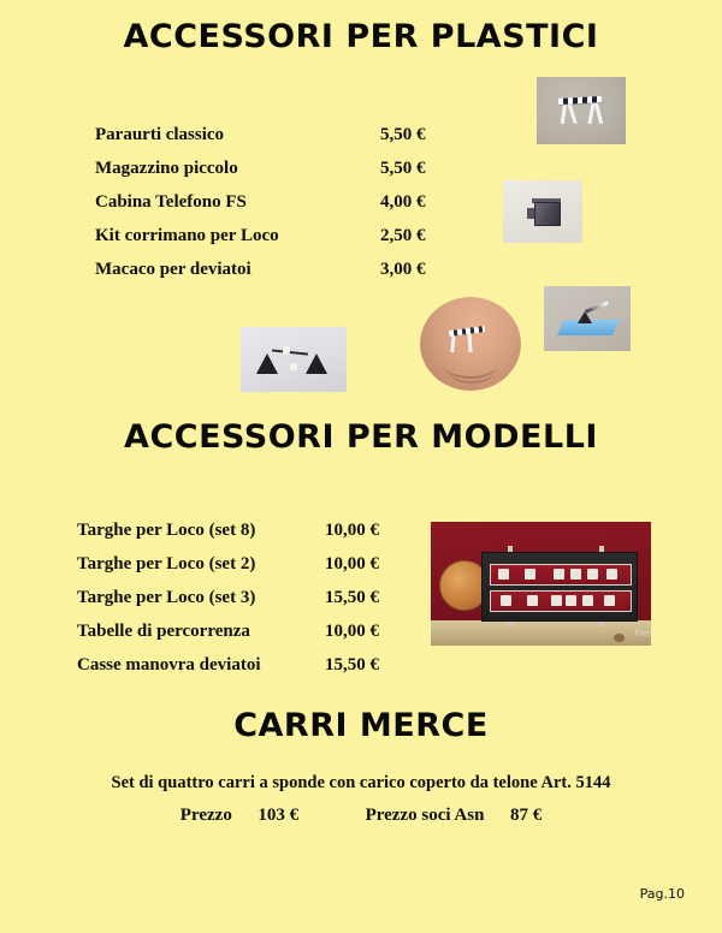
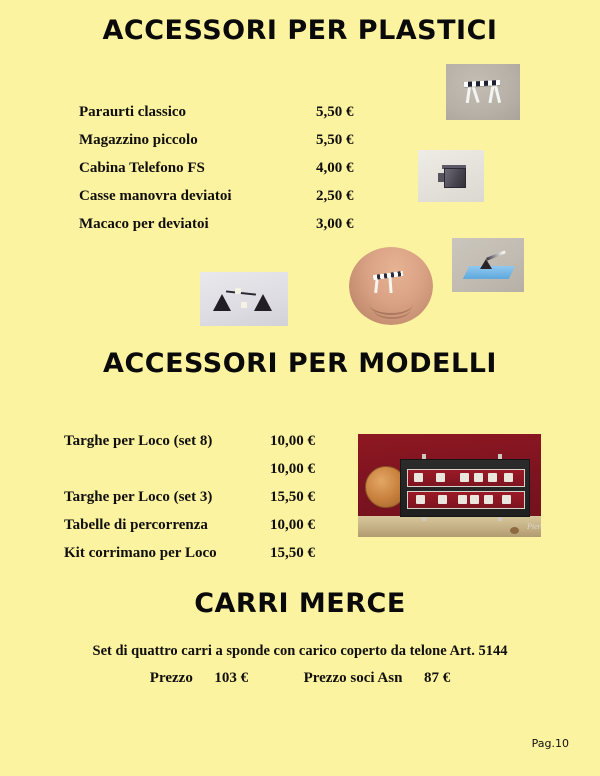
  ACCESSORI PER PLASTICI
  Paraurti classico
  5,50 €
  Magazzino piccolo
  5,50 €
  Cabina Telefono FS
  4,00 €
- Kit corrimano per Loco
+ Casse manovra deviatoi
  2,50 €
  Macaco per deviatoi
  3,00 €
  ACCESSORI PER MODELLI
  Targhe per Loco (set 8)
  10,00 €
- Targhe per Loco (set 2)
  10,00 €
  Targhe per Loco (set 3)
  15,50 €
  Tabelle di percorrenza
  10,00 €
- Casse manovra deviatoi
+ Kit corrimano per Loco
  15,50 €
  Pier
  CARRI MERCE
  Set di quattro carri a sponde con carico coperto da telone Art. 5144
  Prezzo 103 € Prezzo soci Asn 87 €
  Pag.10
